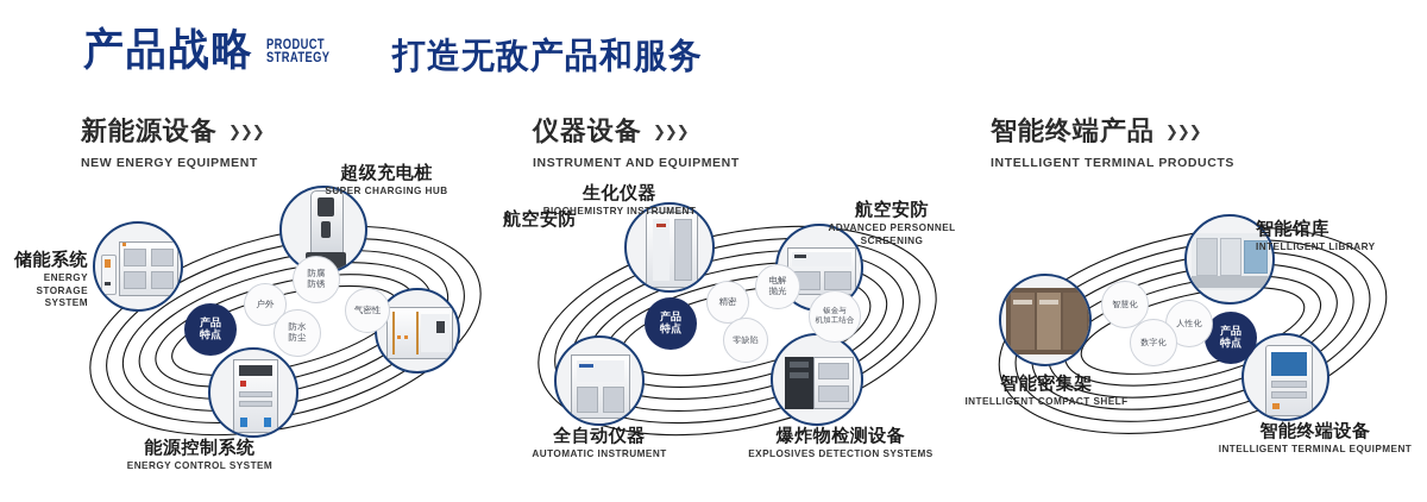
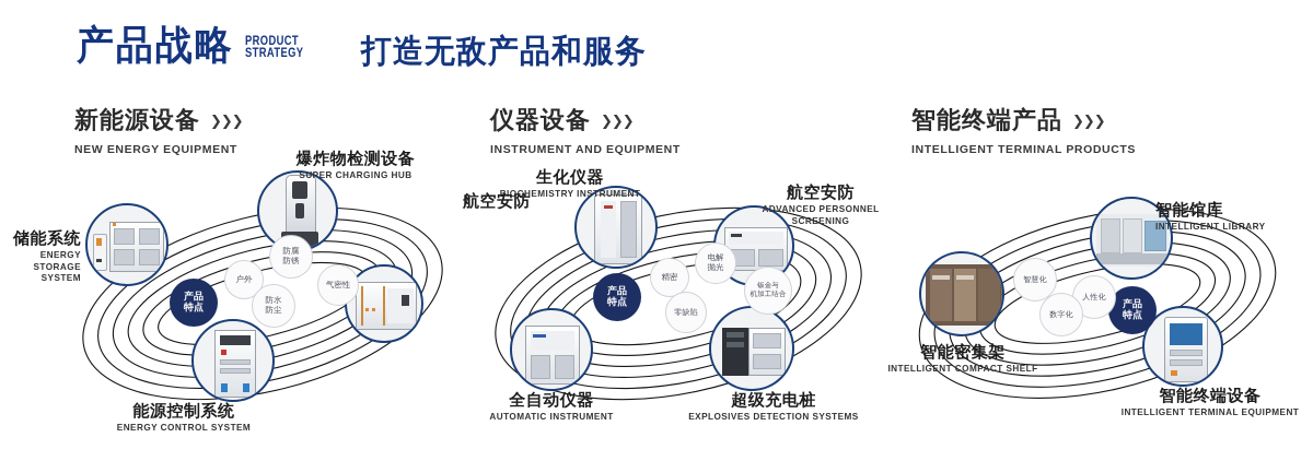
  产品战略
  PRODUCT
  STRATEGY
  打造无敌产品和服务
  新能源设备
  ❯❯❯
  NEW ENERGY EQUIPMENT
  仪器设备
  ❯❯❯
  INSTRUMENT AND EQUIPMENT
  智能终端产品
  ❯❯❯
  INTELLIGENT TERMINAL PRODUCTS
  储能系统
  ENERGY STORAGE SYSTEM
- 超级充电桩
+ 爆炸物检测设备
  SUPER CHARGING HUB
  能源控制系统
  ENERGY CONTROL SYSTEM
  产品
  特点
  户外
  防腐
  防锈
  气密性
  防水
  防尘
  生化仪器
  BIOCHEMISTRY INSTRUMENT
  航空安防
  航空安防
  ADVANCED PERSONNEL SCREENING
  全自动仪器
  AUTOMATIC INSTRUMENT
- 爆炸物检测设备
+ 超级充电桩
  EXPLOSIVES DETECTION SYSTEMS
  产品
  特点
  精密
  电解
  抛光
  钣金与
  机加工结合
  零缺陷
  智能馆库
  INTELLIGENT LIBRARY
  智能密集架
  INTELLIGENT COMPACT SHELF
  智能终端设备
  INTELLIGENT TERMINAL EQUIPMENT
  产品
  特点
  智慧化
  人性化
  数字化
